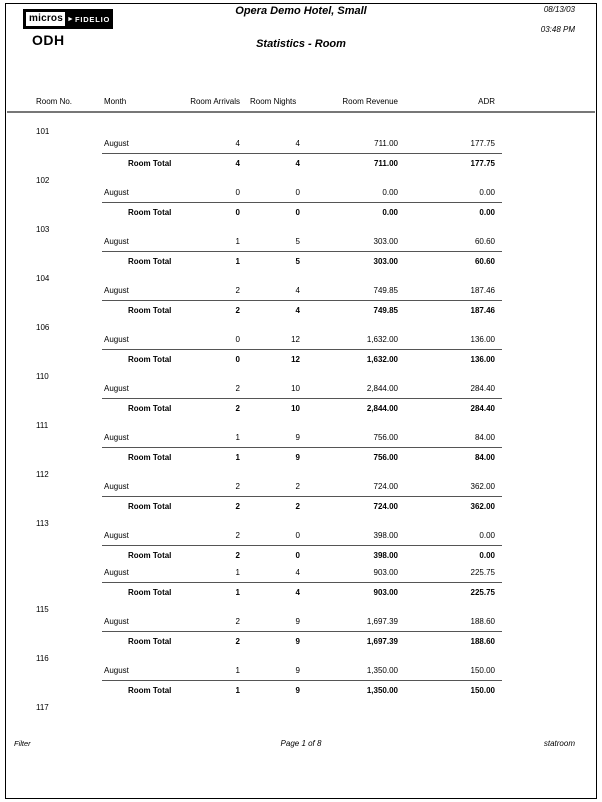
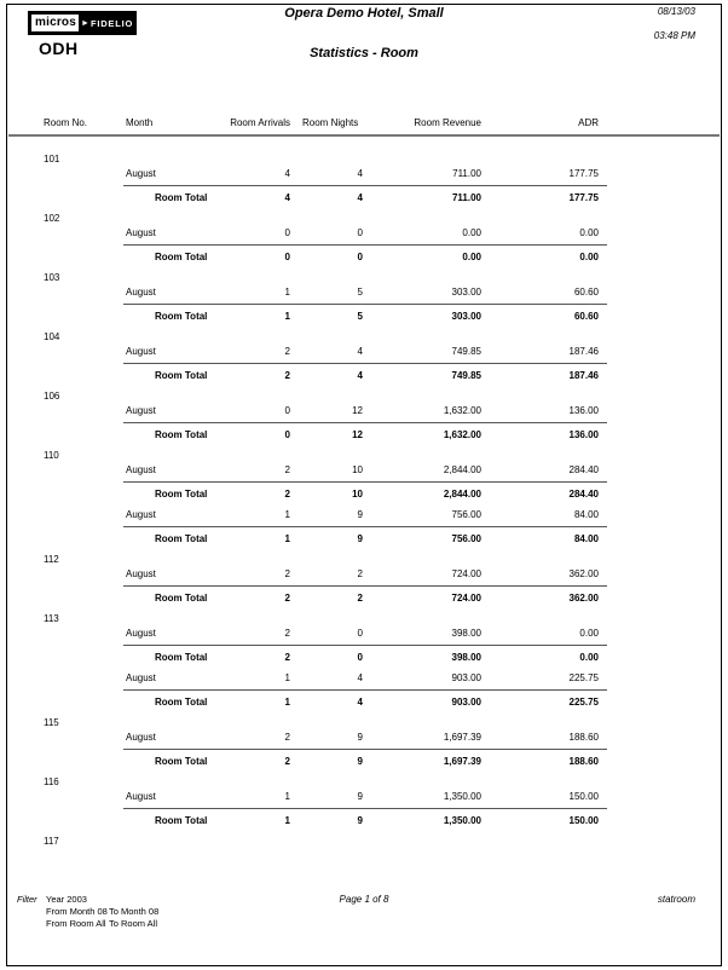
  micros
  FIDELIO
  ODH
  Opera Demo Hotel, Small
  Statistics - Room
  08/13/03
  03:48 PM
  Room No.
  Month
  Room Arrivals
  Room Nights
  Room Revenue
  ADR
  101
  August
  4
  4
  711.00
  177.75
  Room Total
  4
  4
  711.00
  177.75
  102
  August
  0
  0
  0.00
  0.00
  Room Total
  0
  0
  0.00
  0.00
  103
  August
  1
  5
  303.00
  60.60
  Room Total
  1
  5
  303.00
  60.60
  104
  August
  2
  4
  749.85
  187.46
  Room Total
  2
  4
  749.85
  187.46
  106
  August
  0
  12
  1,632.00
  136.00
  Room Total
  0
  12
  1,632.00
  136.00
  110
  August
  2
  10
  2,844.00
  284.40
  Room Total
  2
  10
  2,844.00
  284.40
- 111
  August
  1
  9
  756.00
  84.00
  Room Total
  1
  9
  756.00
  84.00
  112
  August
  2
  2
  724.00
  362.00
  Room Total
  2
  2
  724.00
  362.00
  113
  August
  2
  0
  398.00
  0.00
  Room Total
  2
  0
  398.00
  0.00
  August
  1
  4
  903.00
  225.75
  Room Total
  1
  4
  903.00
  225.75
  115
  August
  2
  9
  1,697.39
  188.60
  Room Total
  2
  9
  1,697.39
  188.60
  116
  August
  1
  9
  1,350.00
  150.00
  Room Total
  1
  9
  1,350.00
  150.00
  117
  Filter
+ Year 2003
+ From Month 08 To Month 08
+ From Room All To Room All
  Page 1 of 8
  statroom
